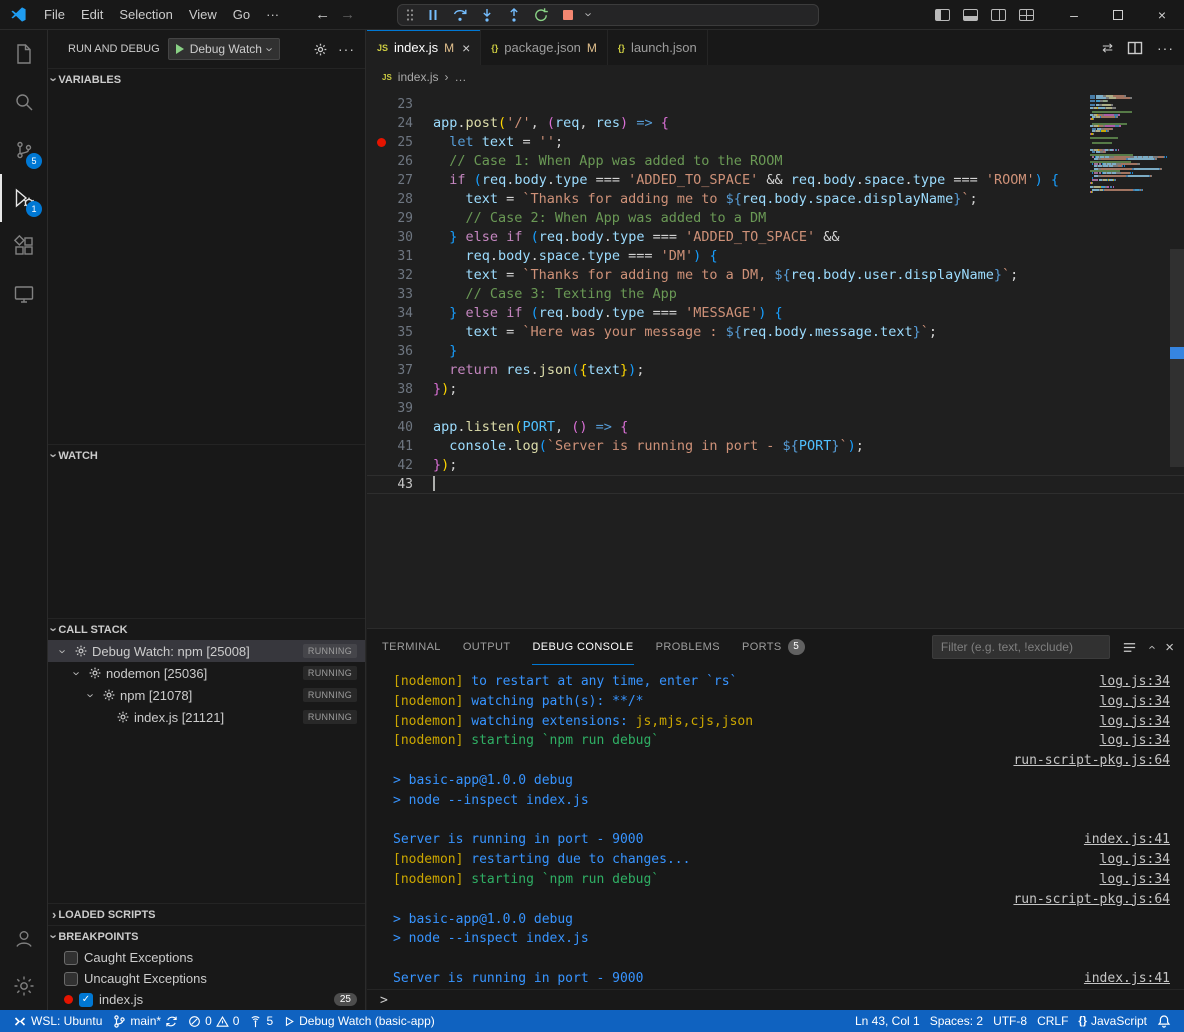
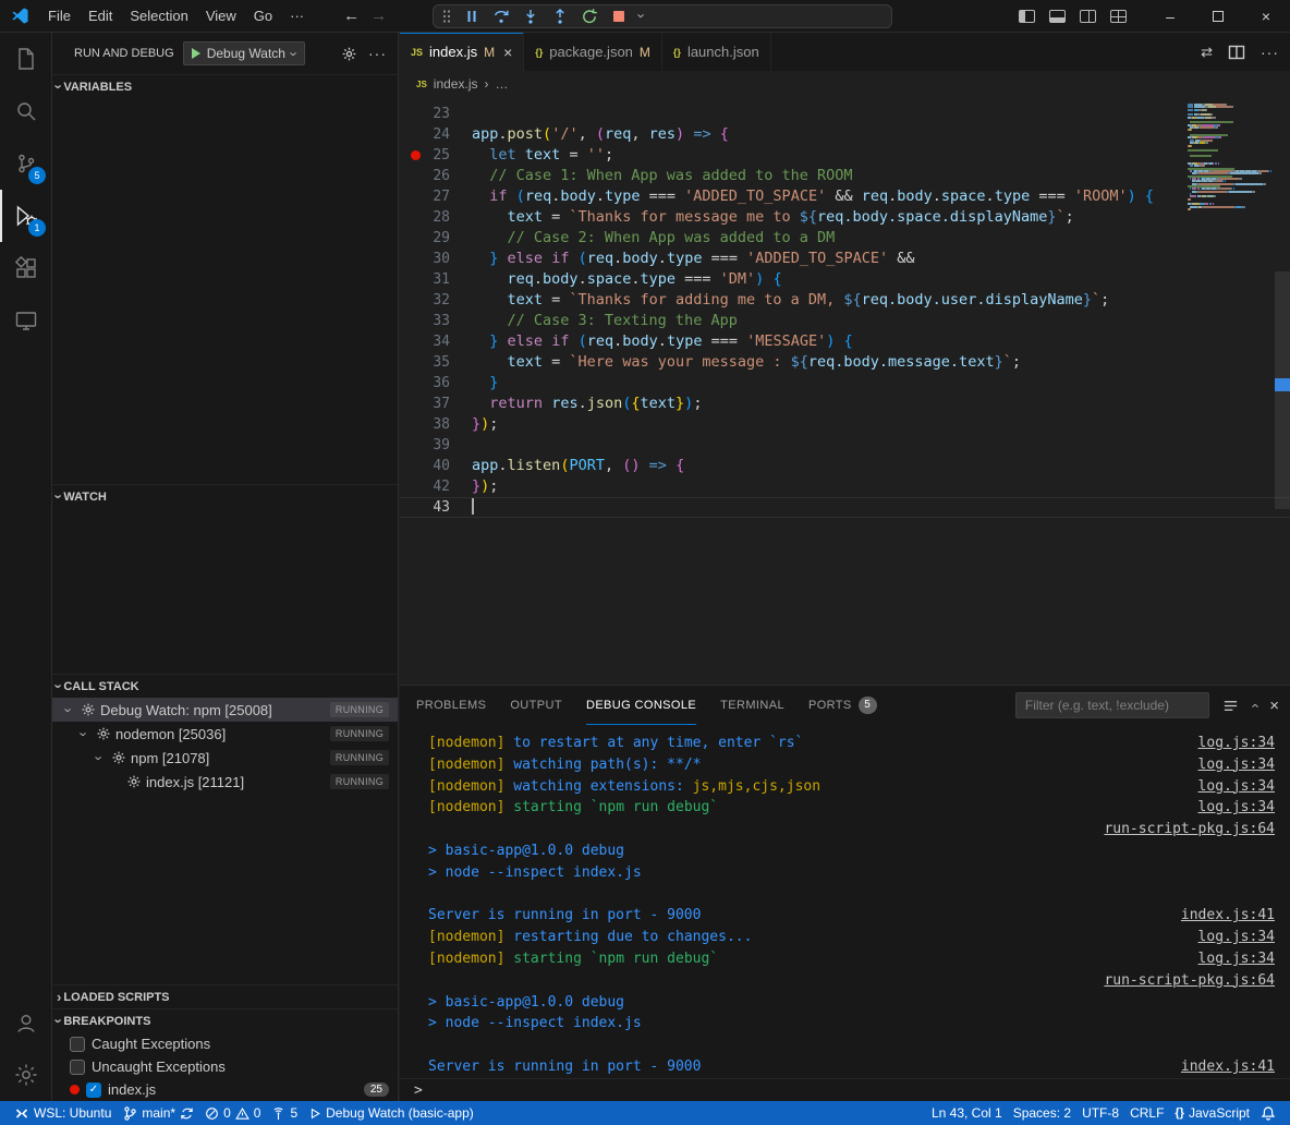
  File
  Edit
  Selection
  View
  Go
  ···
  ←
  →
  –
  ×
  5
  1
  RUN AND DEBUG
  Debug Watch
  ···
  VARIABLES
  WATCH
  CALL STACK
  Debug Watch: npm [25008]
  RUNNING
  nodemon [25036]
  RUNNING
  npm [21078]
  RUNNING
  index.js [21121]
  RUNNING
  ›
  LOADED SCRIPTS
  BREAKPOINTS
  Caught Exceptions
  Uncaught Exceptions
  ✓
  index.js
  25
  JS
  index.js
  M
  ×
  {}
  package.json
  M
  {}
  launch.json
  ⇄
  ···
  JS
  index.js
  ›
  …
  23
  24
  app.post('/', (req, res) => {
  25
  let text = '';
  26
  // Case 1: When App was added to the ROOM
  27
  if (req.body.type === 'ADDED_TO_SPACE' && req.body.space.type === 'ROOM') {
  28
- text = `Thanks for adding me to ${req.body.space.displayName}`;
+ text = `Thanks for message me to ${req.body.space.displayName}`;
  29
  // Case 2: When App was added to a DM
  30
  } else if (req.body.type === 'ADDED_TO_SPACE' &&
  31
  req.body.space.type === 'DM') {
  32
  text = `Thanks for adding me to a DM, ${req.body.user.displayName}`;
  33
  // Case 3: Texting the App
  34
  } else if (req.body.type === 'MESSAGE') {
  35
  text = `Here was your message : ${req.body.message.text}`;
  36
  }
  37
  return res.json({text});
  38
  });
  39
  40
  app.listen(PORT, () => {
- 41
- console.log(`Server is running in port - ${PORT}`);
  42
  });
  43
- TERMINAL
+ PROBLEMS
  OUTPUT
  DEBUG CONSOLE
- PROBLEMS
+ TERMINAL
  PORTS
  5
  Filter (e.g. text, !exclude)
  ×
  [nodemon] to restart at any time, enter `rs`
  log.js:34
  [nodemon] watching path(s): **/*
  log.js:34
  [nodemon] watching extensions: js,mjs,cjs,json
  log.js:34
  [nodemon] starting `npm run debug`
  log.js:34
  run-script-pkg.js:64
  > basic-app@1.0.0 debug
  > node --inspect index.js
  Server is running in port - 9000
  index.js:41
  [nodemon] restarting due to changes...
  log.js:34
  [nodemon] starting `npm run debug`
  log.js:34
  run-script-pkg.js:64
  > basic-app@1.0.0 debug
  > node --inspect index.js
  Server is running in port - 9000
  index.js:41
  >
  WSL: Ubuntu
  main*
  0
  0
  5
  Debug Watch (basic-app)
  Ln 43, Col 1
  Spaces: 2
  UTF-8
  CRLF
  {}
  JavaScript
